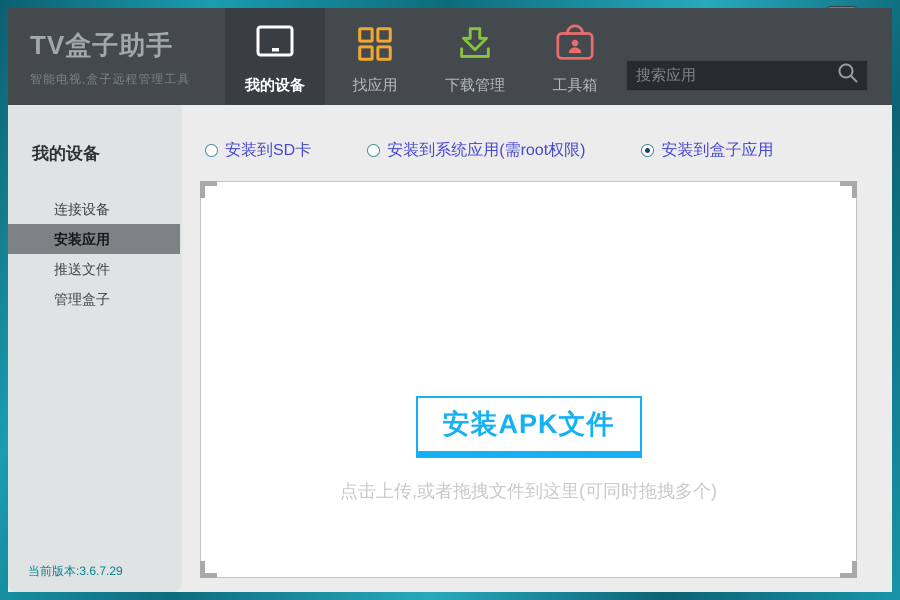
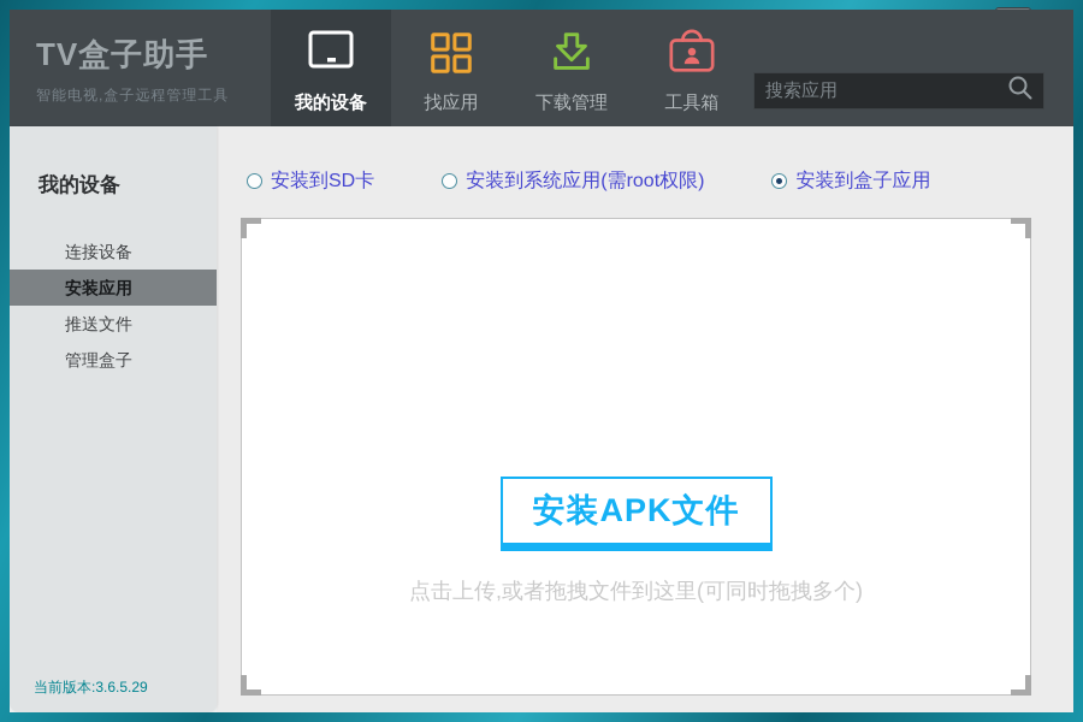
  TV盒子助手
  智能电视,盒子远程管理工具
  我的设备
  找应用
  下载管理
  工具箱
  搜索应用
  我的设备
  连接设备
  安装应用
  推送文件
  管理盒子
- 当前版本:3.6.7.29
+ 当前版本:3.6.5.29
  安装到SD卡
  安装到系统应用(需root权限)
  安装到盒子应用
  安装APK文件
  点击上传,或者拖拽文件到这里(可同时拖拽多个)
